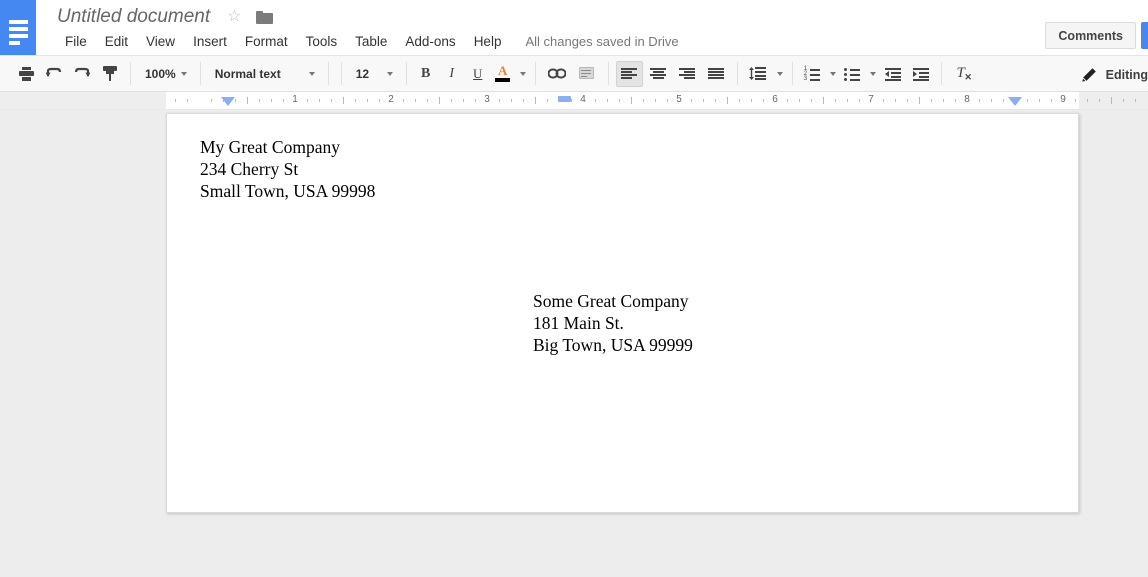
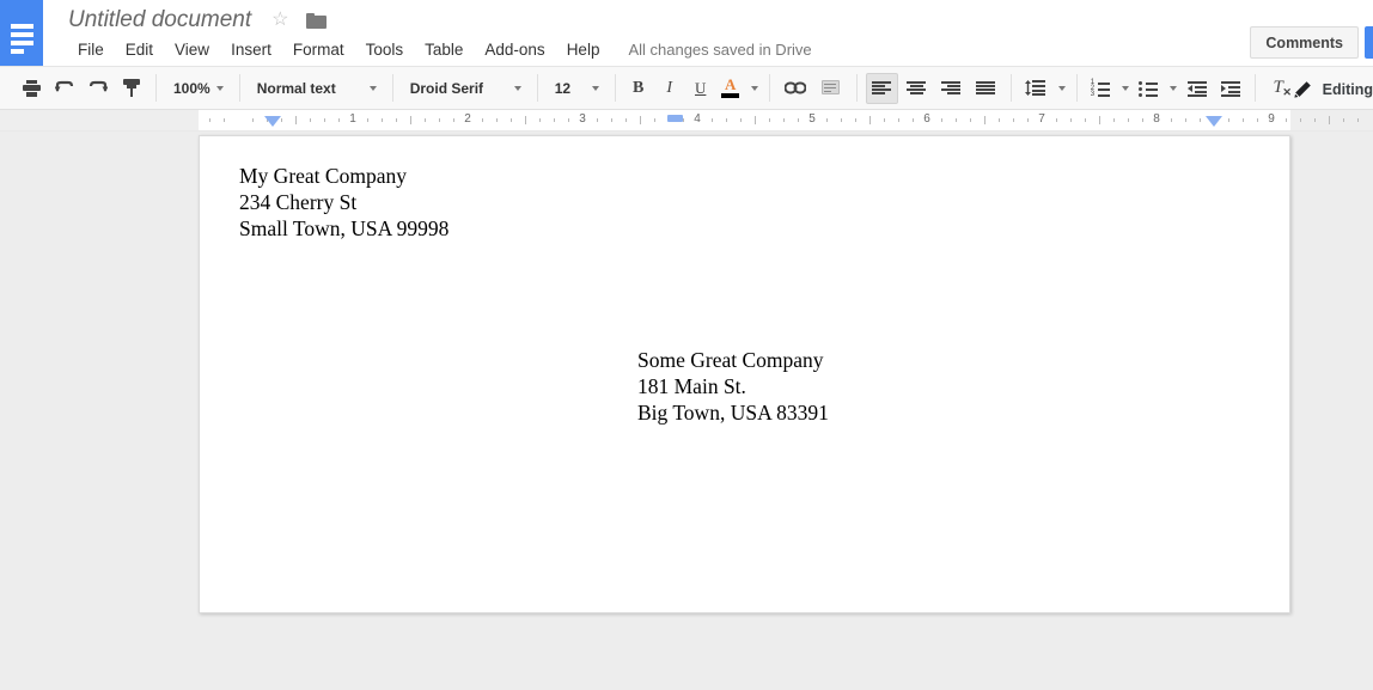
  Untitled document
  ☆
  File
  Edit
  View
  Insert
  Format
  Tools
  Table
  Add-ons
  Help
  All changes saved in Drive
  Comments
  100%
  Normal text
+ Droid Serif
  12
  B
  I
  U
  A
  T
  ✕
  Editing
  1
  2
  3
  4
  5
  6
  7
  8
  9
  My Great Company
  234 Cherry St
  Small Town, USA 99998
  Some Great Company
  181 Main St.
- Big Town, USA 99999
+ Big Town, USA 83391
